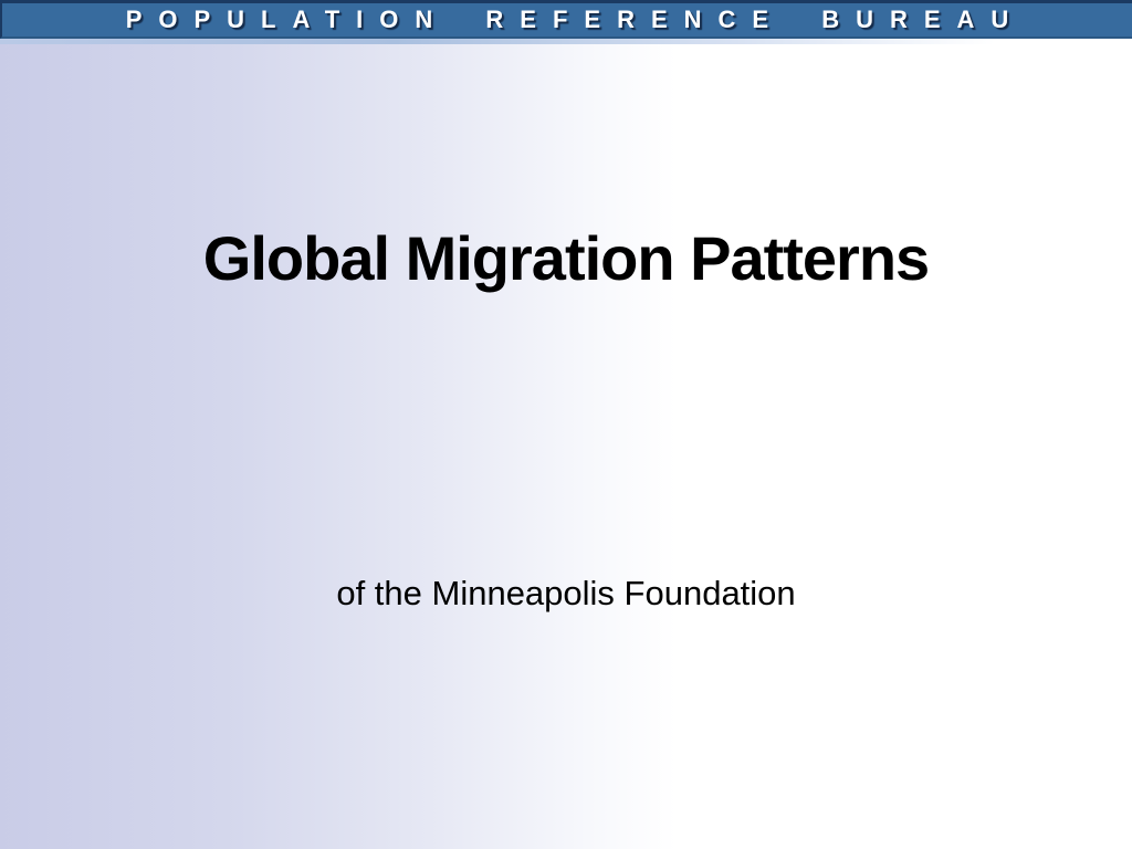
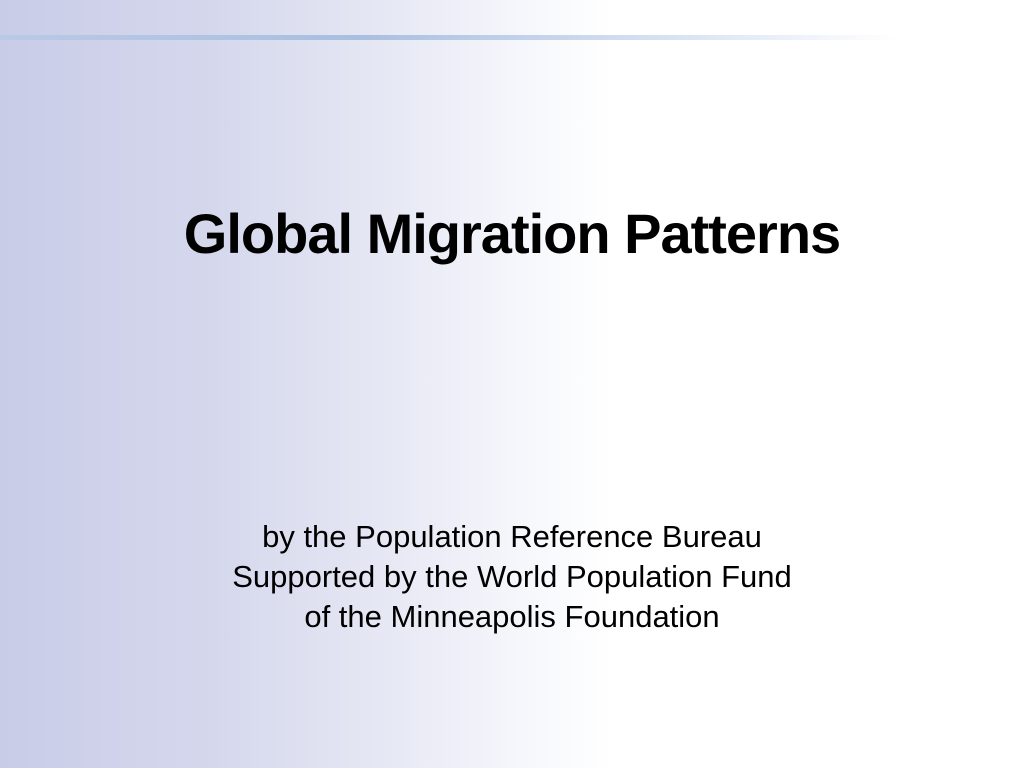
- POPULATION REFERENCE BUREAU
  Global Migration Patterns
+ by the Population Reference Bureau
+ Supported by the World Population Fund
  of the Minneapolis Foundation
